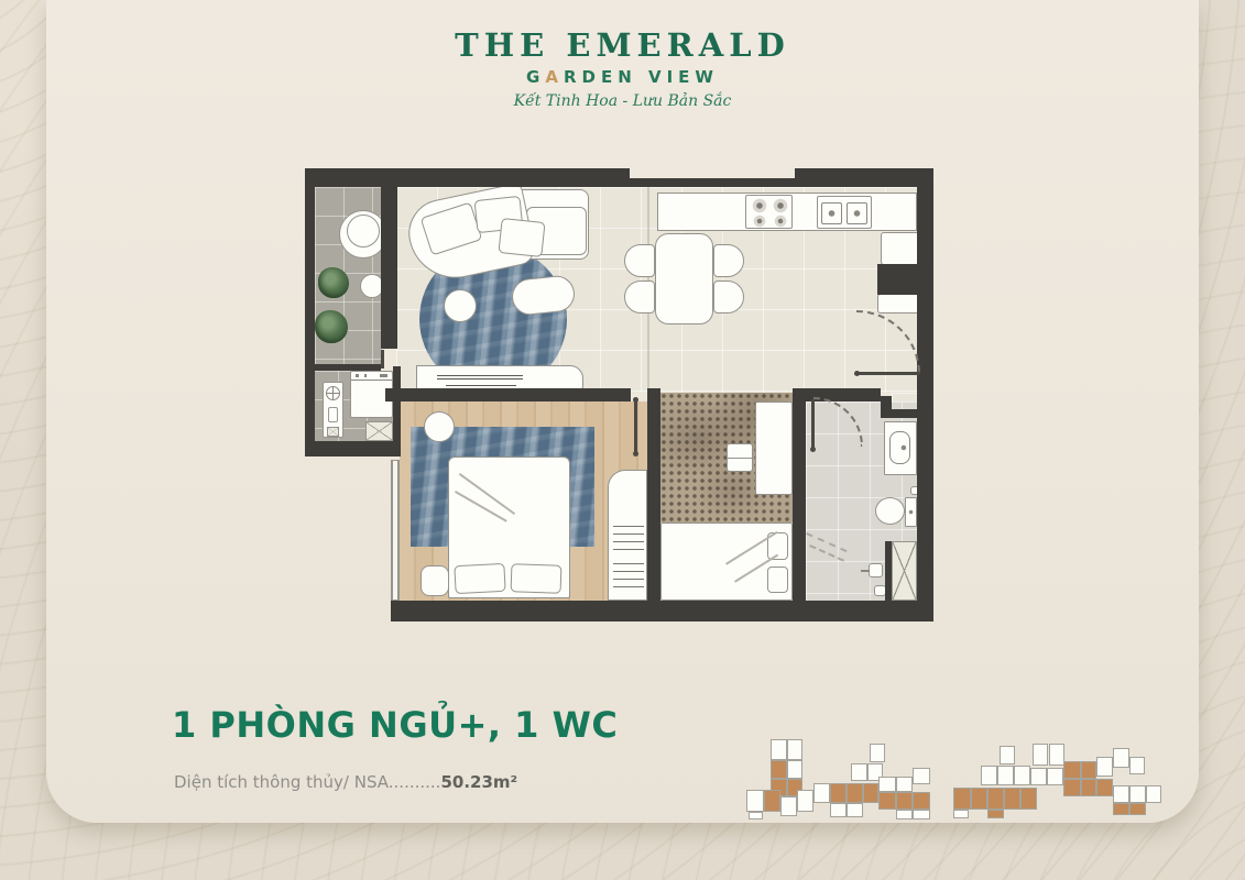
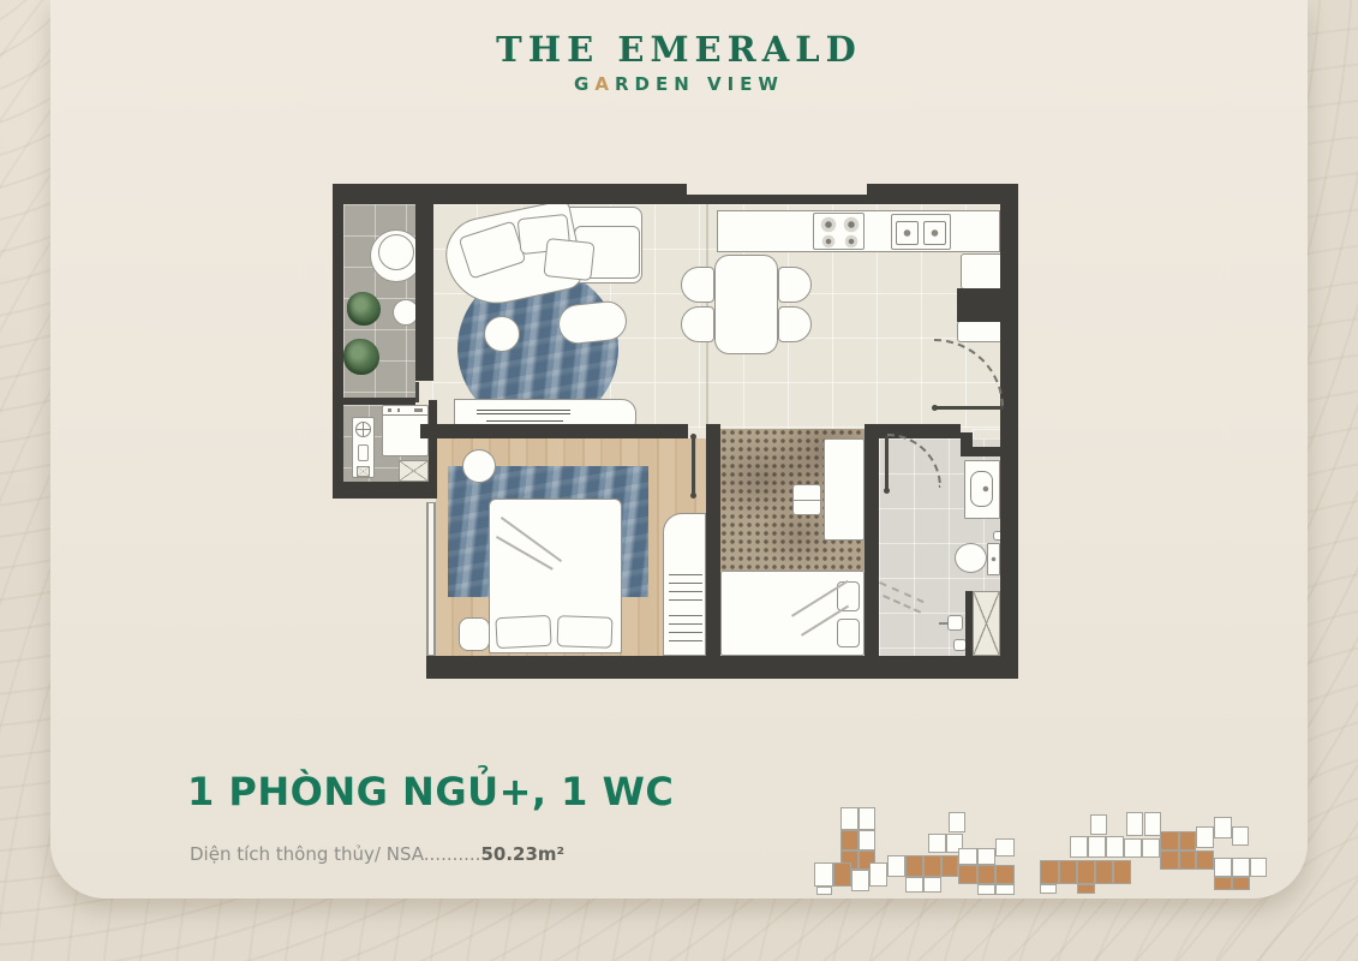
  THE EMERALD
  GARDEN VIEW
- Kết Tinh Hoa - Lưu Bản Sắc
  1 PHÒNG NGỦ+, 1 WC
  Diện tích thông thủy/ NSA..........50.23m²
